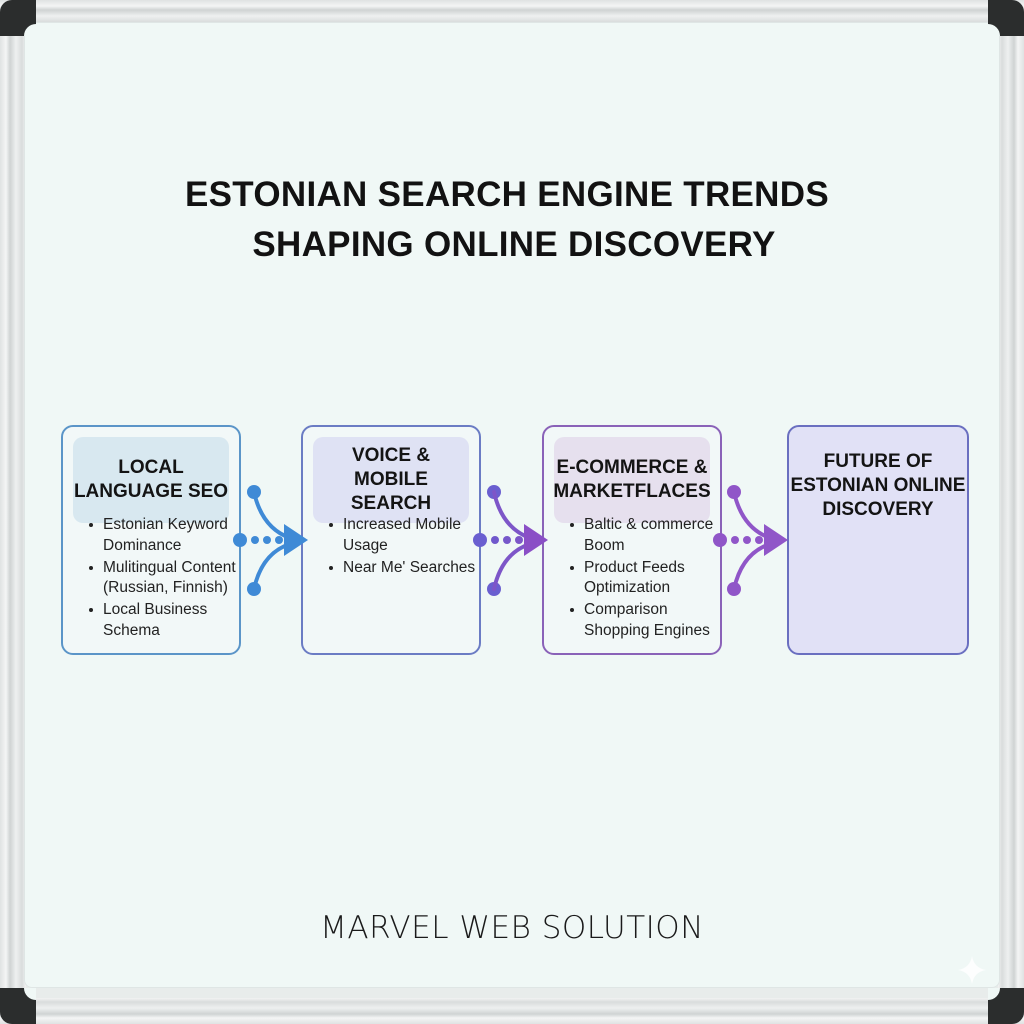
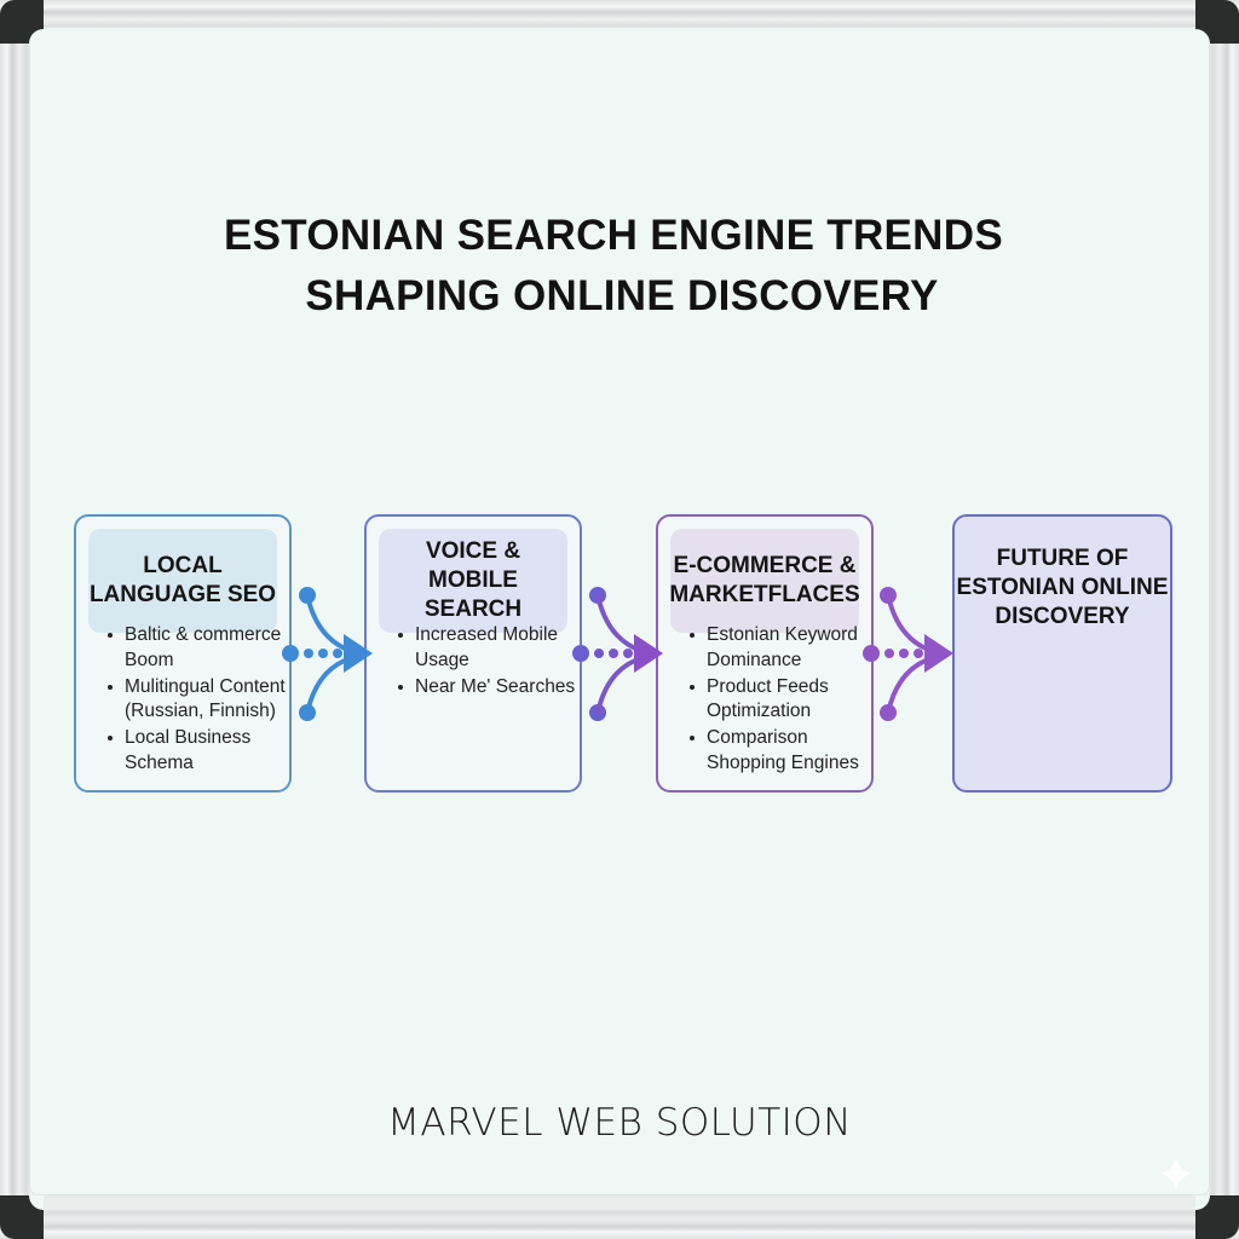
  ESTONIAN SEARCH ENGINE TRENDS
  SHAPING ONLINE DISCOVERY
  LOCAL
  LANGUAGE SEO
- Estonian Keyword Dominance
+ Baltic & commerce Boom
  Mulitingual Content (Russian, Finnish)
  Local Business Schema
  VOICE &
  MOBILE SEARCH
  Increased Mobile Usage
  Near Me' Searches
  E-COMMERCE &
  MARKETFLACES
- Baltic & commerce Boom
+ Estonian Keyword Dominance
  Product Feeds Optimization
  Comparison Shopping Engines
  FUTURE OF
  ESTONIAN ONLINE
  DISCOVERY
  MARVEL WEB SOLUTION
